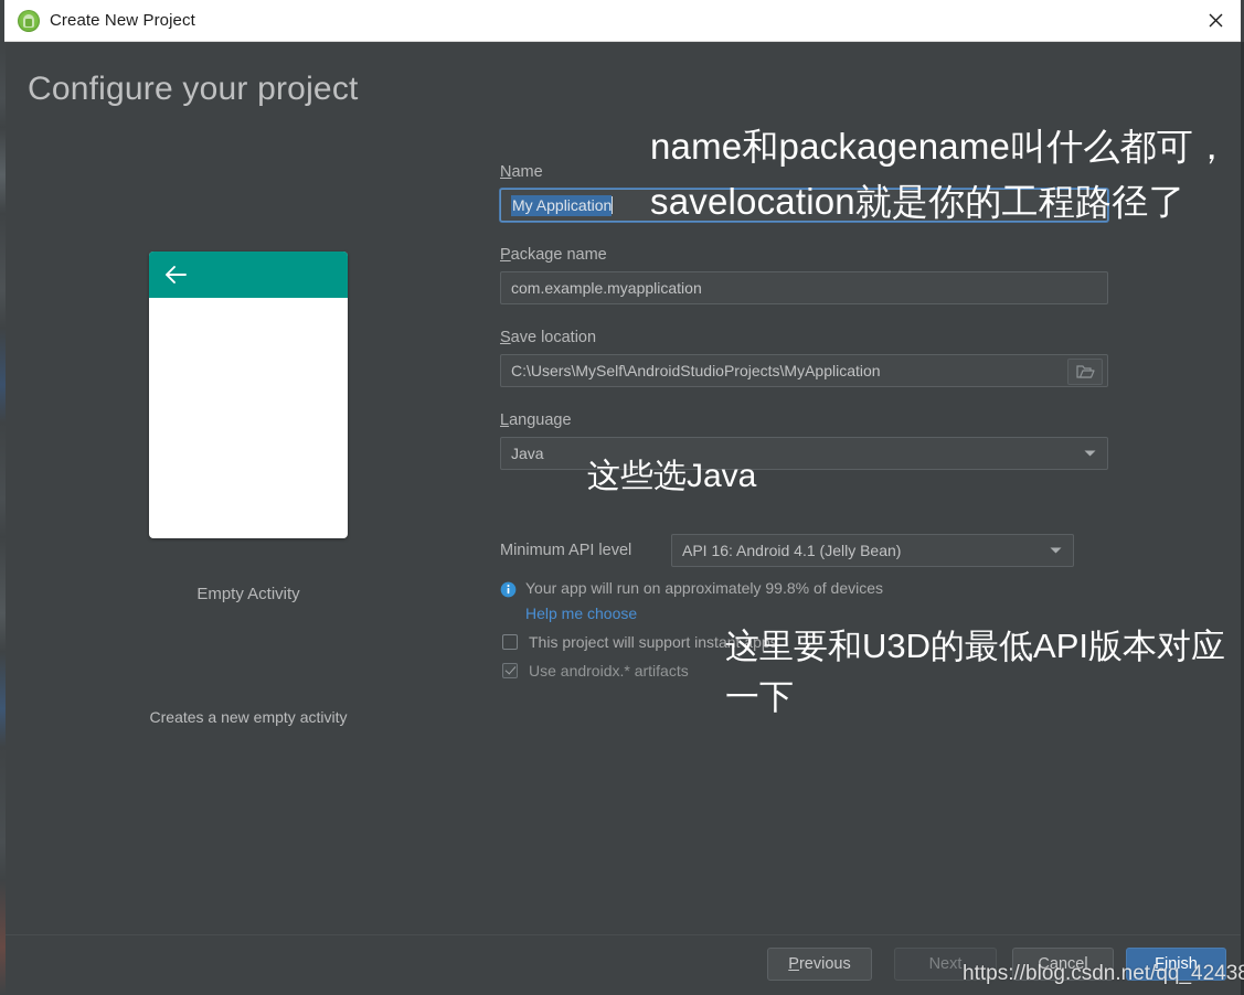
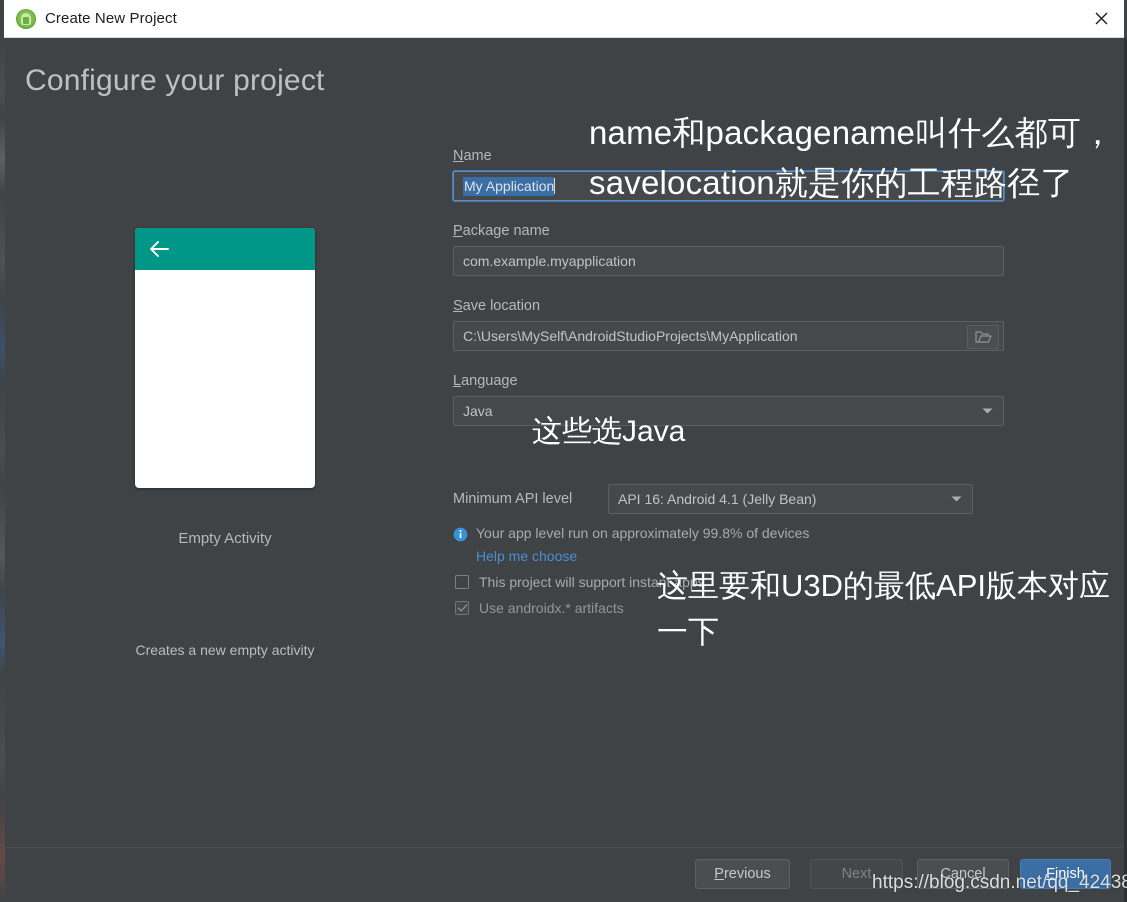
  Create New Project
  Configure your project
  Empty Activity
  Creates a new empty activity
  Name
  My Application
  Package name
  com.example.myapplication
  Save location
  C:\Users\MySelf\AndroidStudioProjects\MyApplication
  Language
  Java
  Minimum API level
  API 16: Android 4.1 (Jelly Bean)
- Your app will run on approximately 99.8% of devices
+ Your app level run on approximately 99.8% of devices
  Help me choose
  This project will support instant apps
  Use androidx.* artifacts
  P
  revious
  Next
  Cancel
  F
  inish
  name和packagename叫什么都可，savelocation就是你的工程路径了
  这些选Java
  这里要和U3D的最低API版本对应一下
  https://blog.csdn.net/qq_4243
